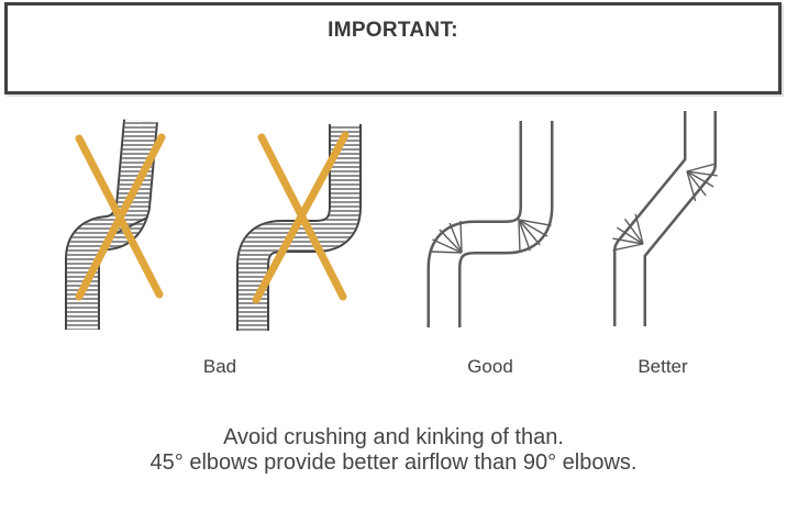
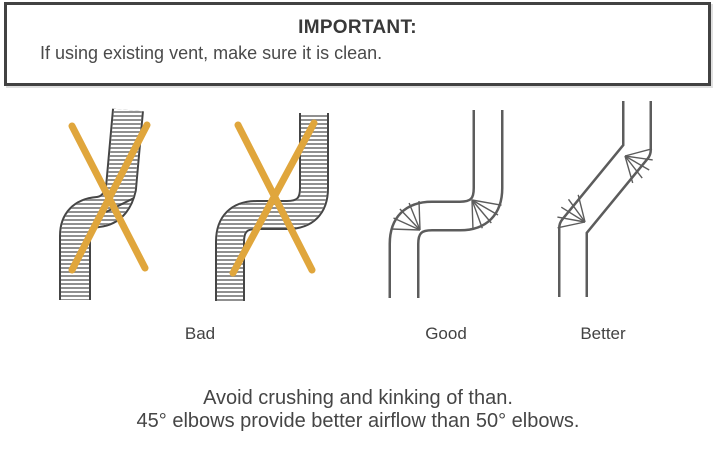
  IMPORTANT:
+ If using existing vent, make sure it is clean.
  Bad
  Good
  Better
  Avoid crushing and kinking of than.
- 45° elbows provide better airflow than 90° elbows.
+ 45° elbows provide better airflow than 50° elbows.
